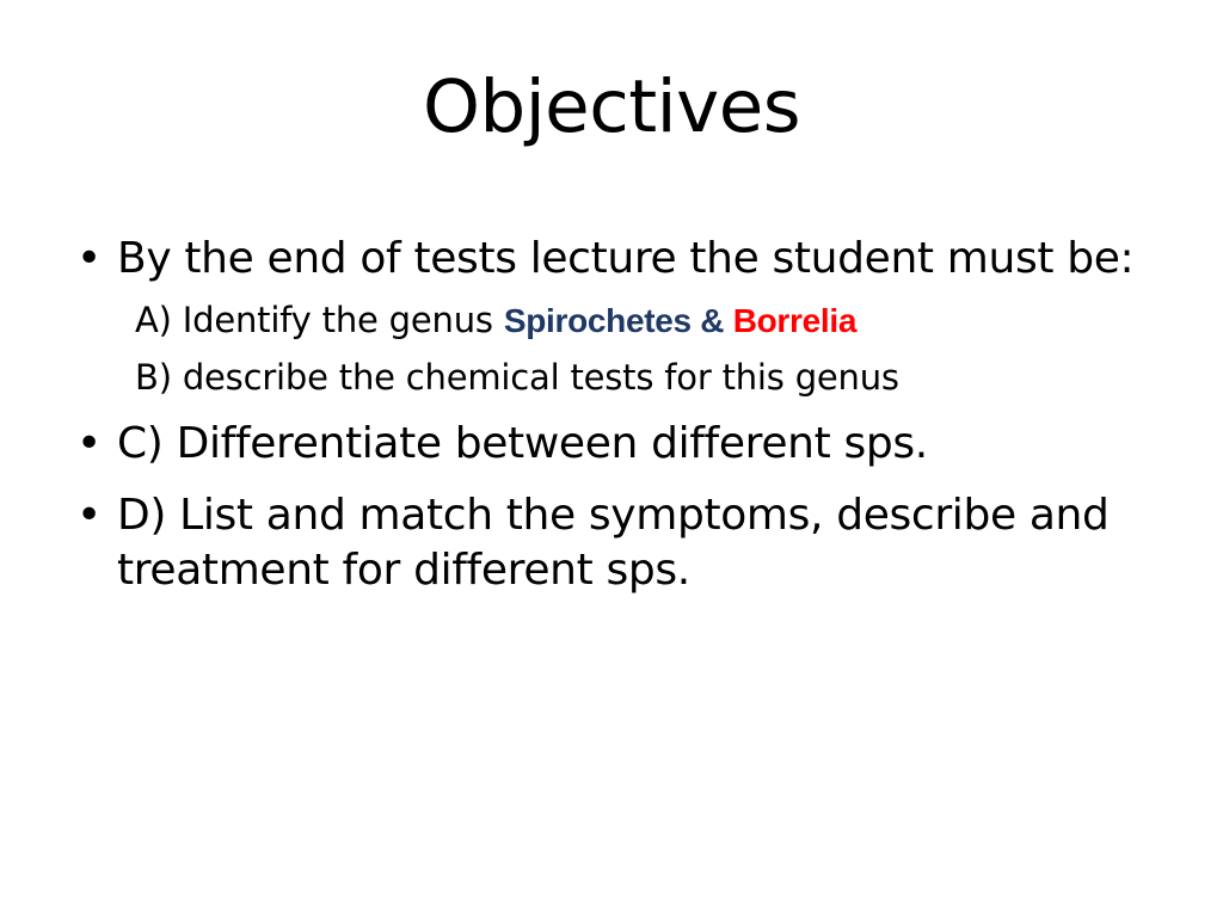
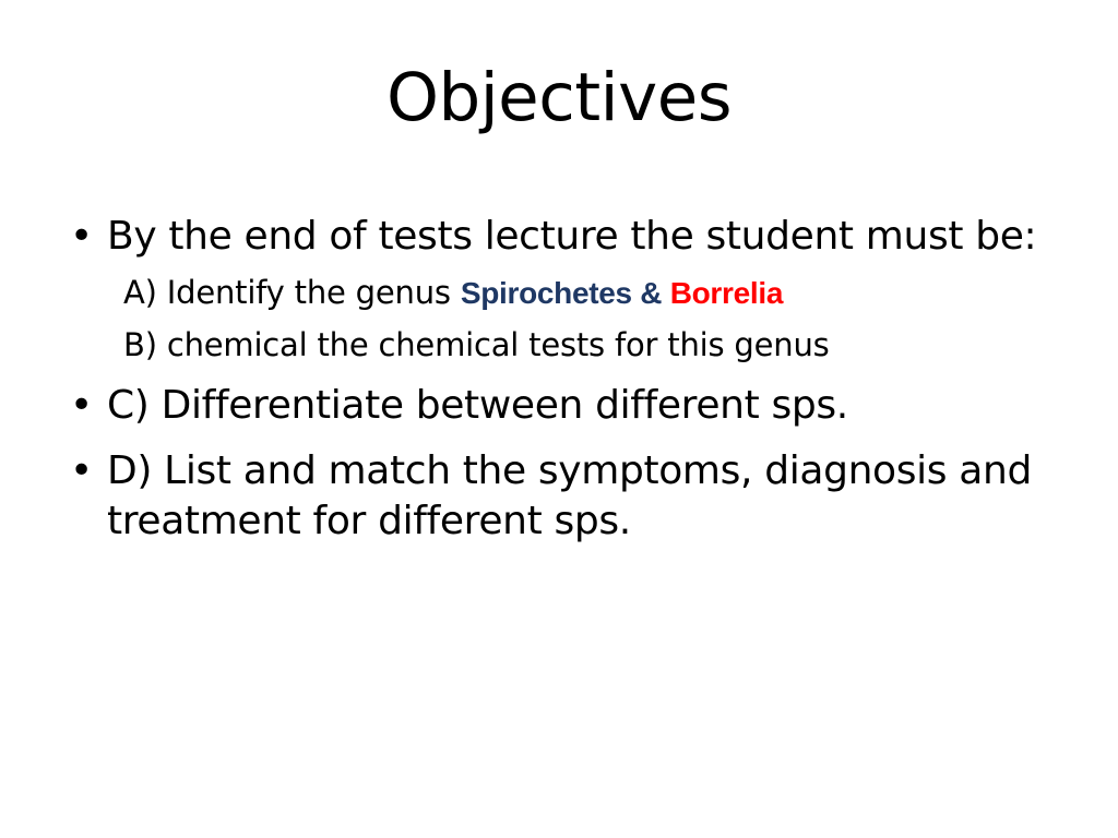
  Objectives
  •
  By the end of tests lecture the student must be:
  A) Identify the genus Spirochetes & Borrelia
- B) describe the chemical tests for this genus
+ B) chemical the chemical tests for this genus
  •
  C) Differentiate between different sps.
  •
- D) List and match the symptoms, describe and treatment for different sps.
+ D) List and match the symptoms, diagnosis and treatment for different sps.
